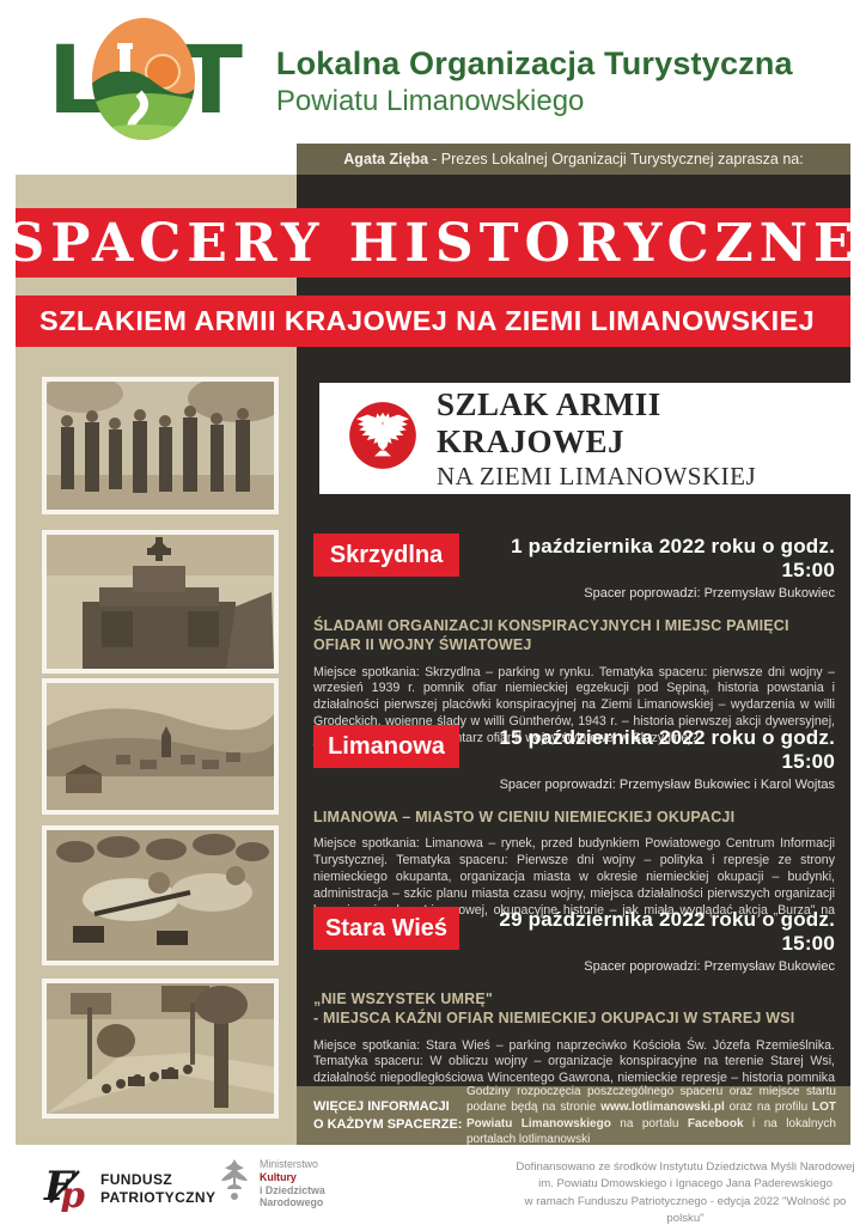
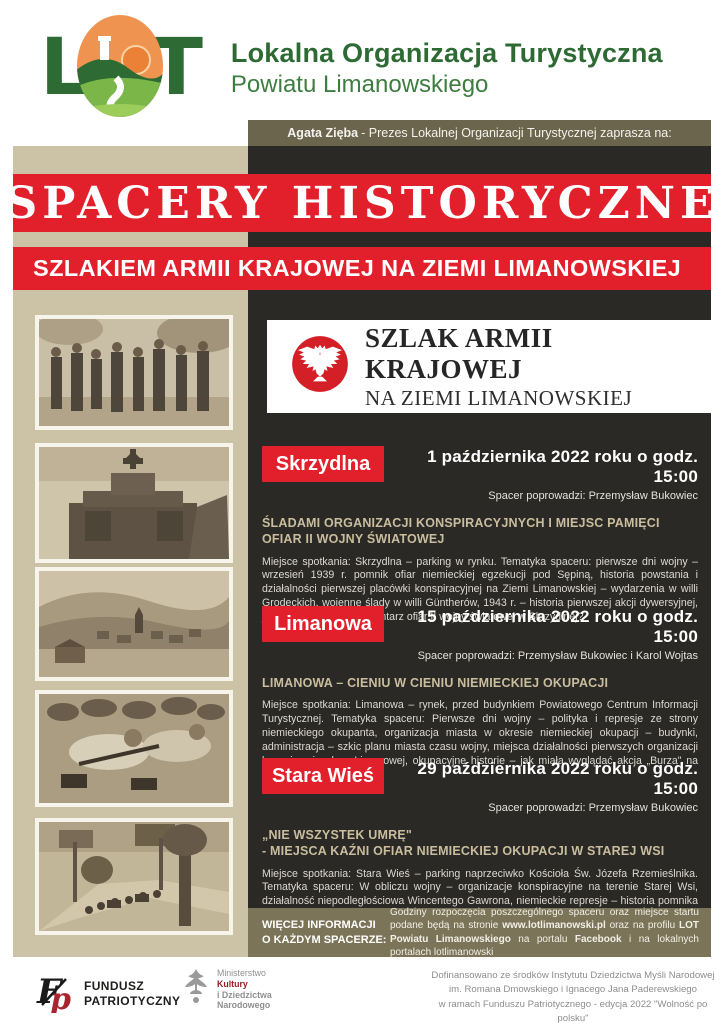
  L
  T
  Lokalna Organizacja Turystyczna
  Powiatu Limanowskiego
  Agata Zięba
  - Prezes Lokalnej Organizacji Turystycznej zaprasza na:
  SPACERY HISTORYCZNE
  SZLAKIEM ARMII KRAJOWEJ NA ZIEMI LIMANOWSKIEJ
  SZLAK ARMII KRAJOWEJ
  NA ZIEMI LIMANOWSKIEJ
  Skrzydlna
  1 października 2022 roku o godz. 15:00
  Spacer poprowadzi: Przemysław Bukowiec
  ŚLADAMI ORGANIZACJI KONSPIRACYJNYCH I MIEJSC PAMIĘCI OFIAR II WOJNY ŚWIATOWEJ
  Miejsce spotkania: Skrzydlna – parking w rynku. Tematyka spaceru: pierwsze dni wojny – wrzesień 1939 r. pomnik ofiar niemieckiej egzekucji pod Sępiną, historia powstania i działalności pierwszej placówki konspiracyjnej na Ziemi Limanowskiej – wydarzenia w willi Grodeckich, wojenne ślady w willi Güntherów, 1943 r. – historia pierwszej akcji dywersyjnej, tarz ofiar II wojny światowej w Skrzydlnej?
  Limanowa
  15 października 2022 roku o godz. 15:00
  Spacer poprowadzi: Przemysław Bukowiec i Karol Wojtas
- LIMANOWA – MIASTO W CIENIU NIEMIECKIEJ OKUPACJI
+ LIMANOWA – CIENIU W CIENIU NIEMIECKIEJ OKUPACJI
  Miejsce spotkania: Limanowa – rynek, przed budynkiem Powiatowego Centrum Informacji Turystycznej. Tematyka spaceru: Pierwsze dni wojny – polityka i represje ze strony niemieckiego okupanta, organizacja miasta w okresie niemieckiej okupacji – budynki, administracja – szkic planu miasta czasu wojny, miejsca działalności pierwszych organizacji owej, okupacyjne historie – jak miała wyglądać akcja „Burza" na
  Stara Wieś
  29 października 2022 roku o godz. 15:00
  Spacer poprowadzi: Przemysław Bukowiec
  „NIE WSZYSTEK UMRĘ"
  - MIEJSCA KAŹNI OFIAR NIEMIECKIEJ OKUPACJI W STAREJ WSI
  Miejsce spotkania: Stara Wieś – parking naprzeciwko Kościoła Św. Józefa Rzemieślnika. Tematyka spaceru: W obliczu wojny – organizacje konspiracyjne na terenie Starej Wsi, działalność niepodległościowa Wincentego Gawrona, niemieckie represje – historia pomnika
  WIĘCEJ INFORMACJI
  O KAŻDYM SPACERZE:
  Godziny rozpoczęcia poszczególnego spaceru oraz miejsce startu podane będą na stronie www.lotlimanowski.pl oraz na profilu LOT Powiatu Limanowskiego na portalu Facebook i na lokalnych portalach lotlimanowski
  F
  p
  FUNDUSZ
  PATRIOTYCZNY
  Ministerstwo
  Kultury
  i Dziedzictwa
  Narodowego
  Dofinansowano ze środków Instytutu Dziedzictwa Myśli Narodowej
- im. Powiatu Dmowskiego i Ignacego Jana Paderewskiego
+ im. Romana Dmowskiego i Ignacego Jana Paderewskiego
  w ramach Funduszu Patriotycznego - edycja 2022 "Wolność po polsku"
